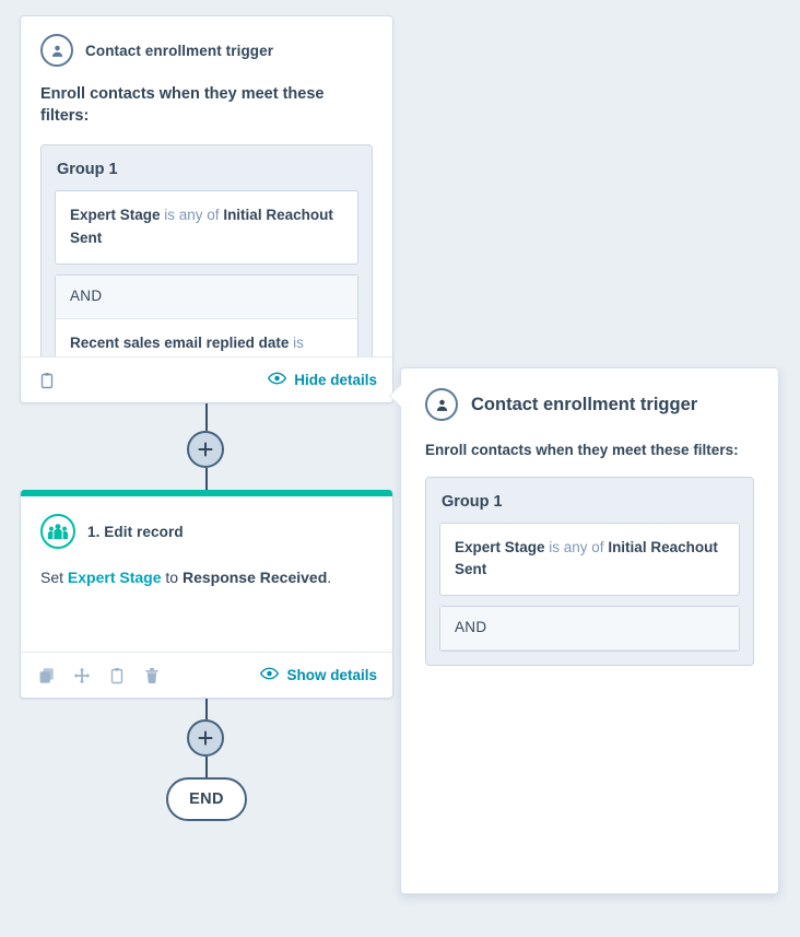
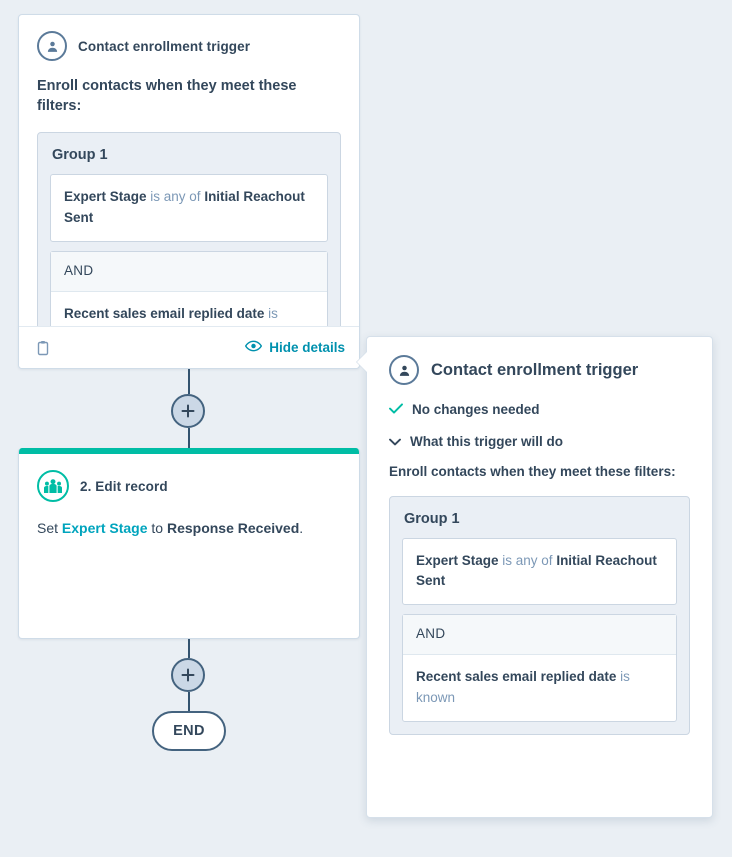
  END
  Contact enrollment trigger
  Enroll contacts when they meet these filters:
  Group 1
  Expert Stage is any of Initial Reachout Sent
  AND
  Recent sales email replied date is
  Hide details
- 1. Edit record
+ 2. Edit record
  Set Expert Stage to Response Received.
- Show details
  Contact enrollment trigger
+ No changes needed
+ What this trigger will do
  Enroll contacts when they meet these filters:
  Group 1
  Expert Stage is any of Initial Reachout Sent
  AND
+ Recent sales email replied date is known
